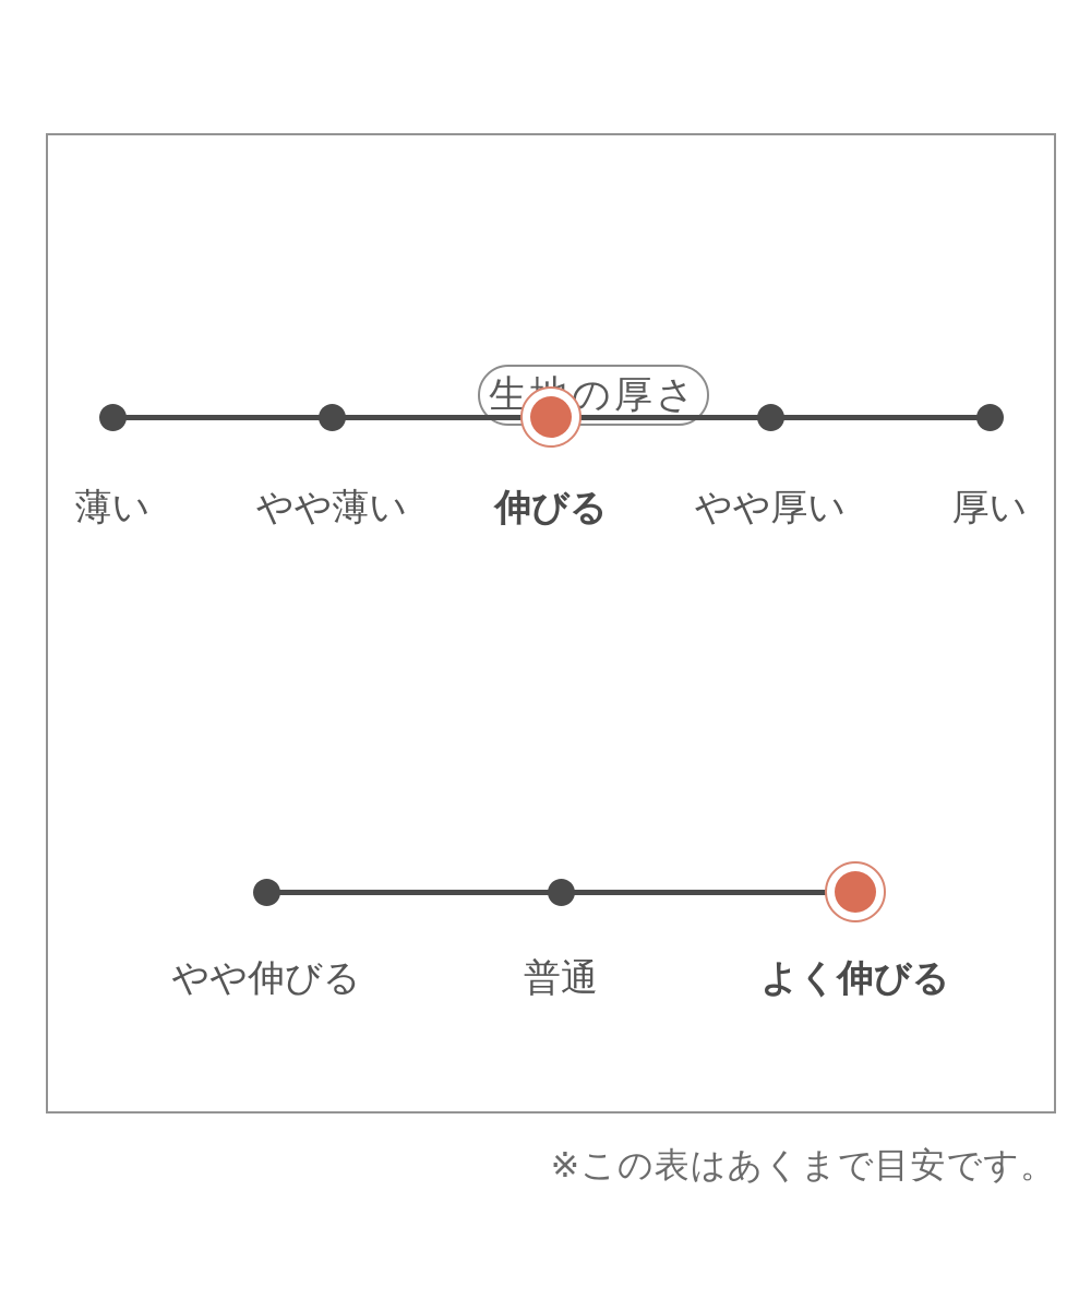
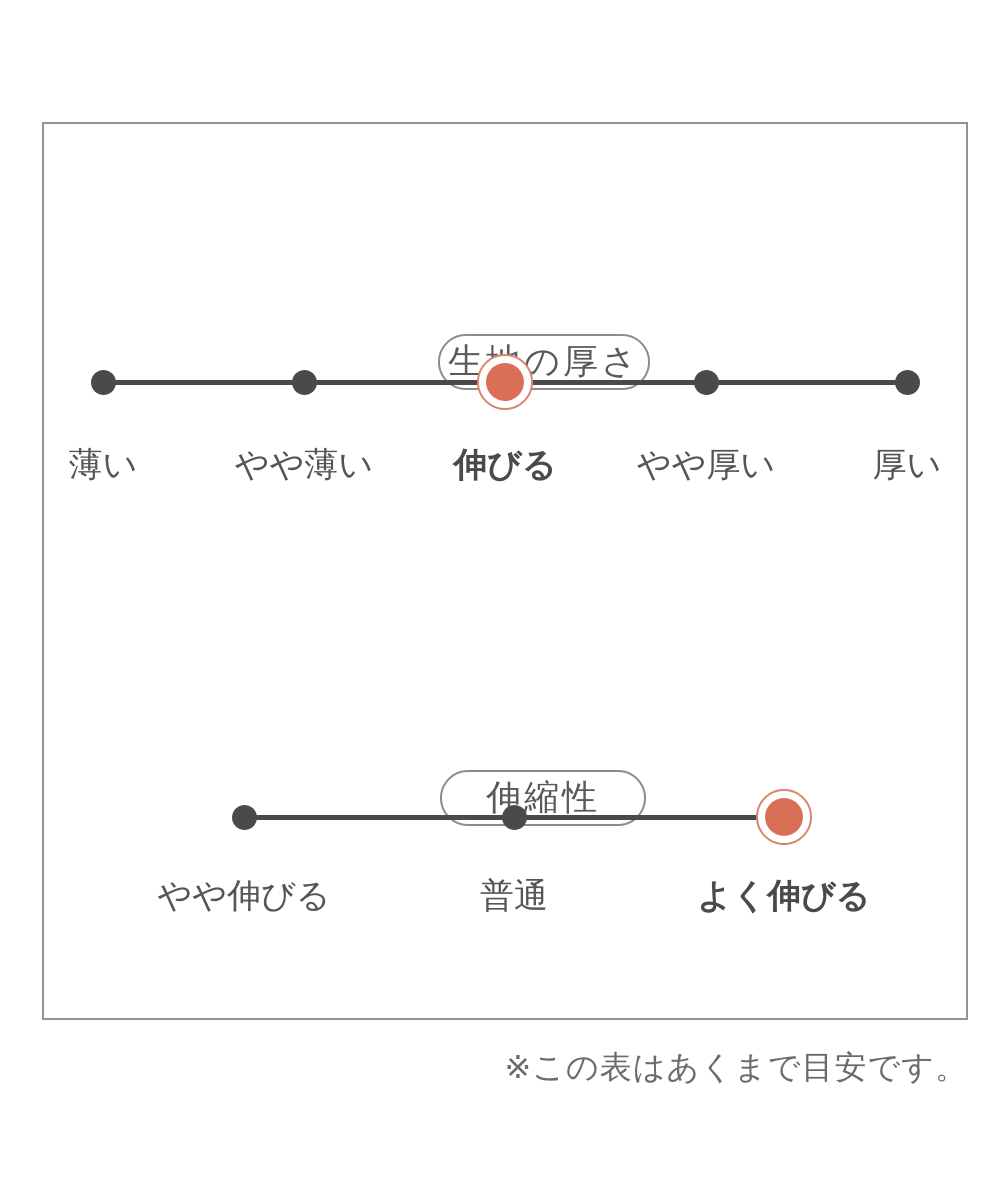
  生の厚さ
  薄い
  やや薄い
  伸びる
  やや厚い
  厚い
+ 伸縮性
  やや伸びる
  普通
  よく伸びる
  ※この表はあくまで目安です。
